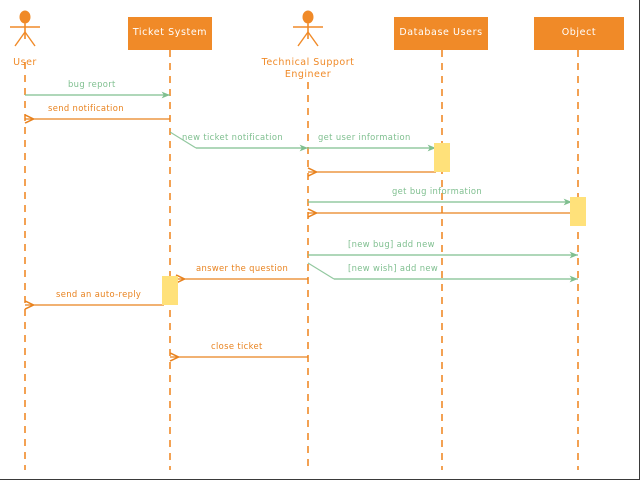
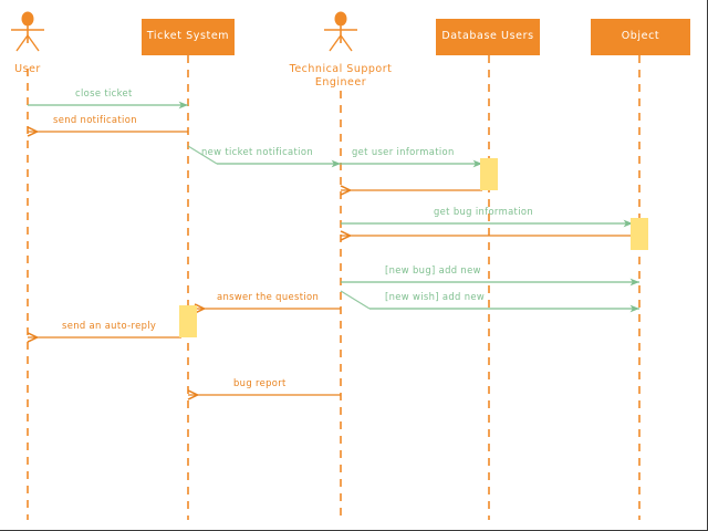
  Ticket System
  Database Users
  Object
  User
  Technical Support
  Engineer
- bug report
+ close ticket
  send notification
  new ticket notification
  get user information
  get bug information
  [new bug] add new
  [new wish] add new
  answer the question
  send an auto-reply
- close ticket
+ bug report
